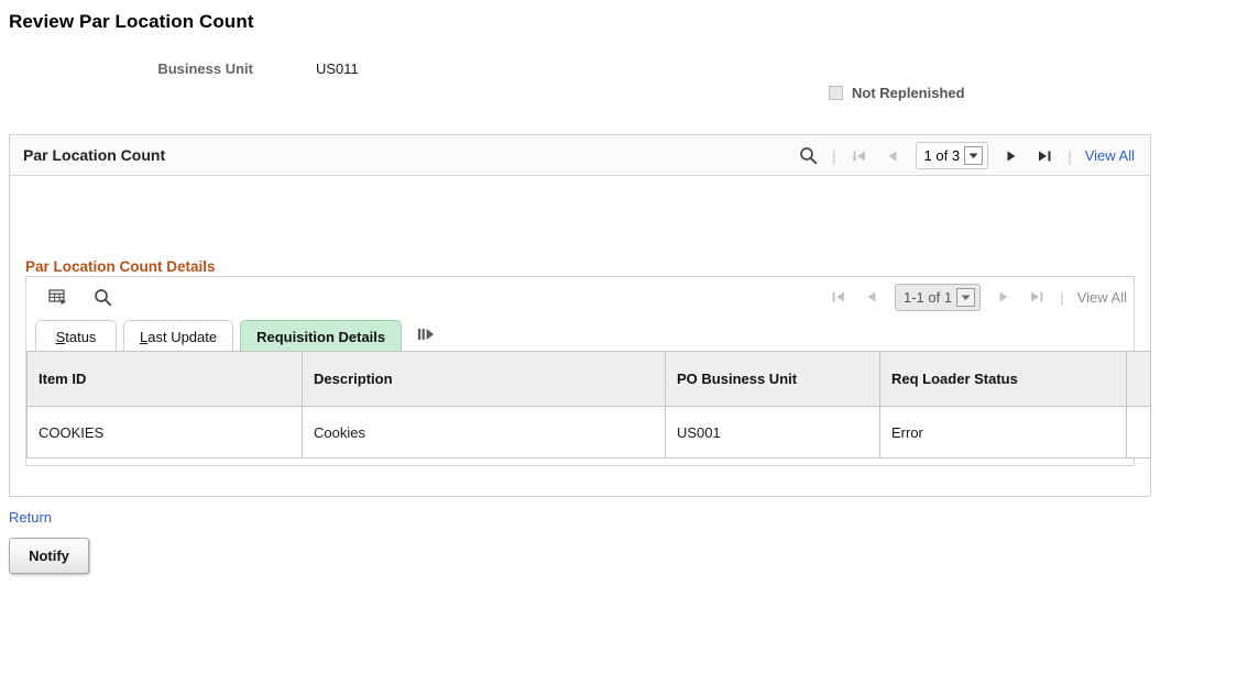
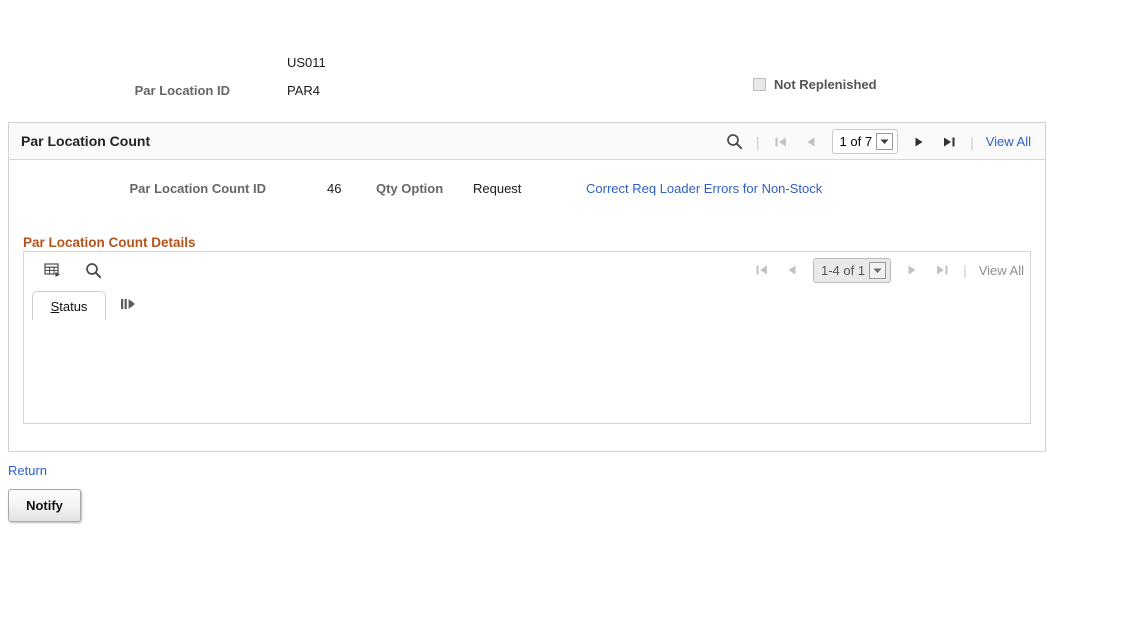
- Review Par Location Count
- Business Unit
  US011
+ Par Location ID
+ PAR4
  Not Replenished
  Par Location Count
  |
- 1 of 3
+ 1 of 7
  |
  View All
+ Par Location Count ID
+ 46
+ Qty Option
+ Request
+ Correct Req Loader Errors for Non-Stock
  Par Location Count Details
- 1-1 of 1
+ 1-4 of 1
  |
  View All
  S
  tatus
- L
- ast Update
- Requisition Details
- Item ID	Description	PO Business Unit	Req Loader Status
- COOKIES	Cookies	US001	Error
  Return
  Notify
